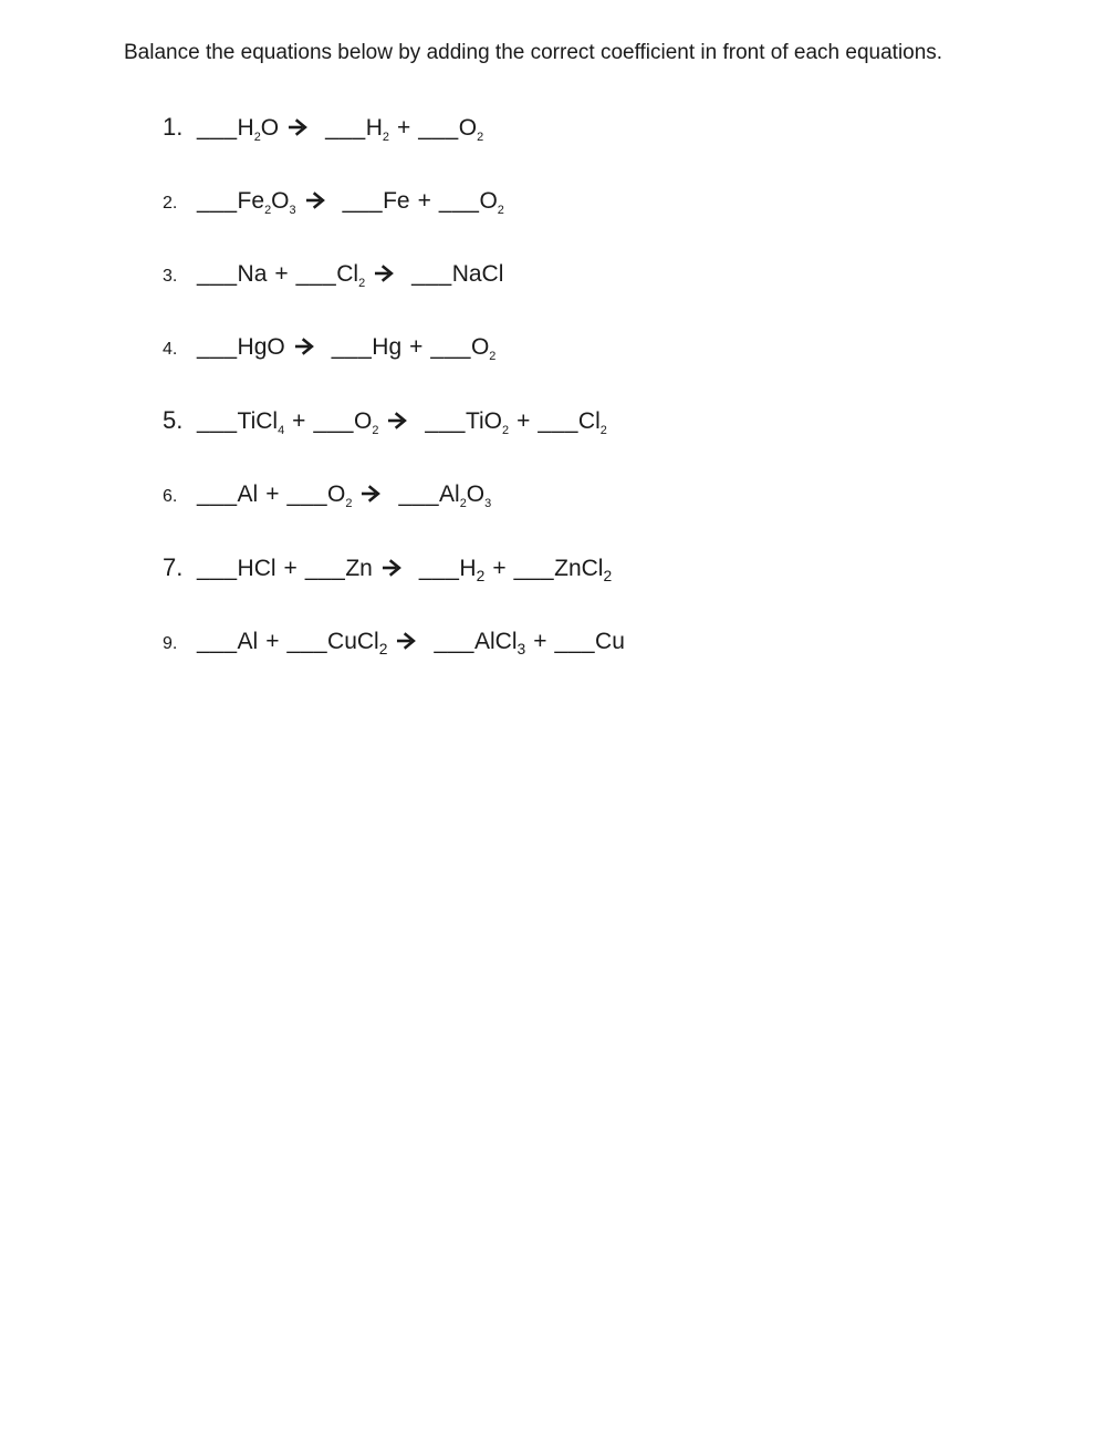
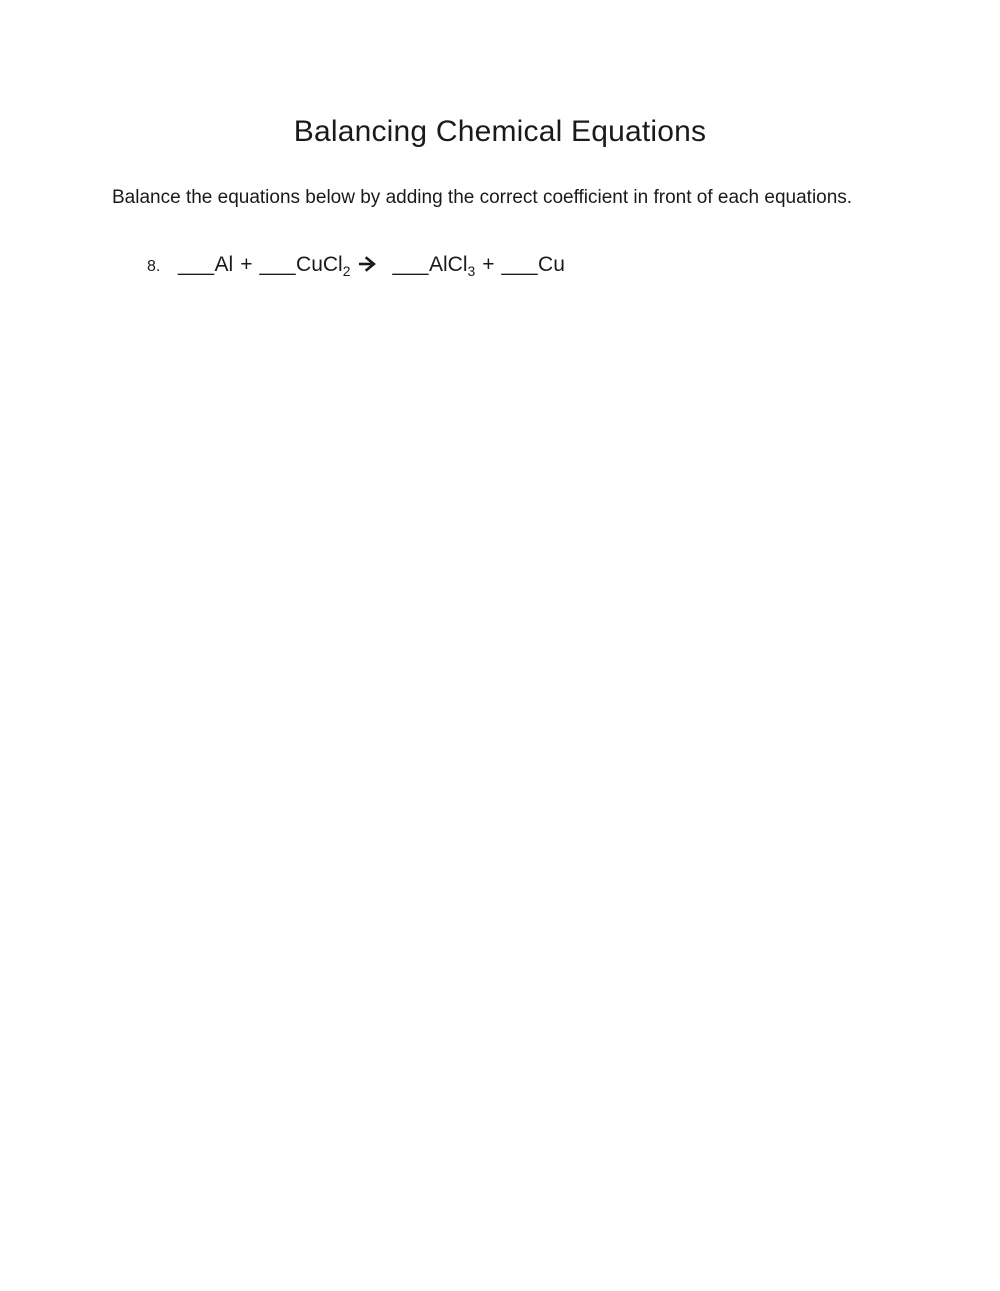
+ Balancing Chemical Equations
  Balance the equations below by adding the correct coefficient in front of each equations.
- 1. ___H2O ___H2+ ___O2
- 2. ___Fe2O3___Fe + ___O2
- 3. ___Na + ___Cl2___NaCl
- 4. ___HgO ___Hg + ___O2
- 5. ___TiCl4+ ___O2___TiO2+ ___Cl2
- 6. ___Al + ___O2___Al2O3
- 7. ___HCl + ___Zn ___H2 + ___ZnCl2
- 9. ___Al + ___CuCl2 ___AlCl3 + ___Cu
+ 8. ___Al + ___CuCl2 ___AlCl3 + ___Cu
